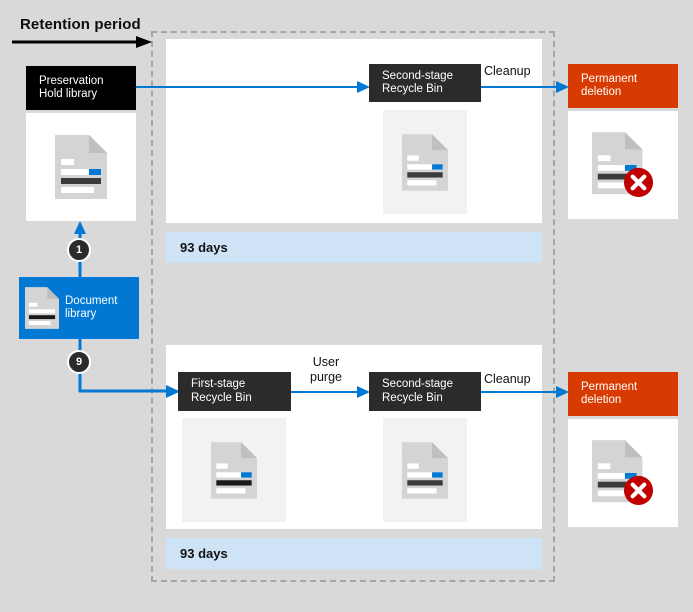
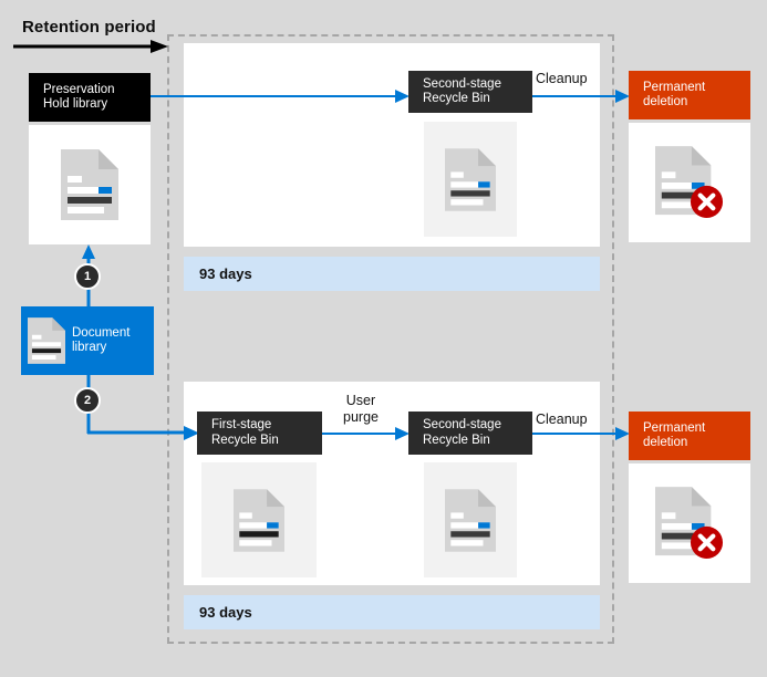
  Retention period
  Preservation
  Hold library
  1
  Document
  library
- 9
+ 2
  Second-stage
  Recycle Bin
  Cleanup
  Permanent
  deletion
  93 days
  First-stage
  Recycle Bin
  User
  purge
  Second-stage
  Recycle Bin
  Cleanup
  Permanent
  deletion
  93 days
